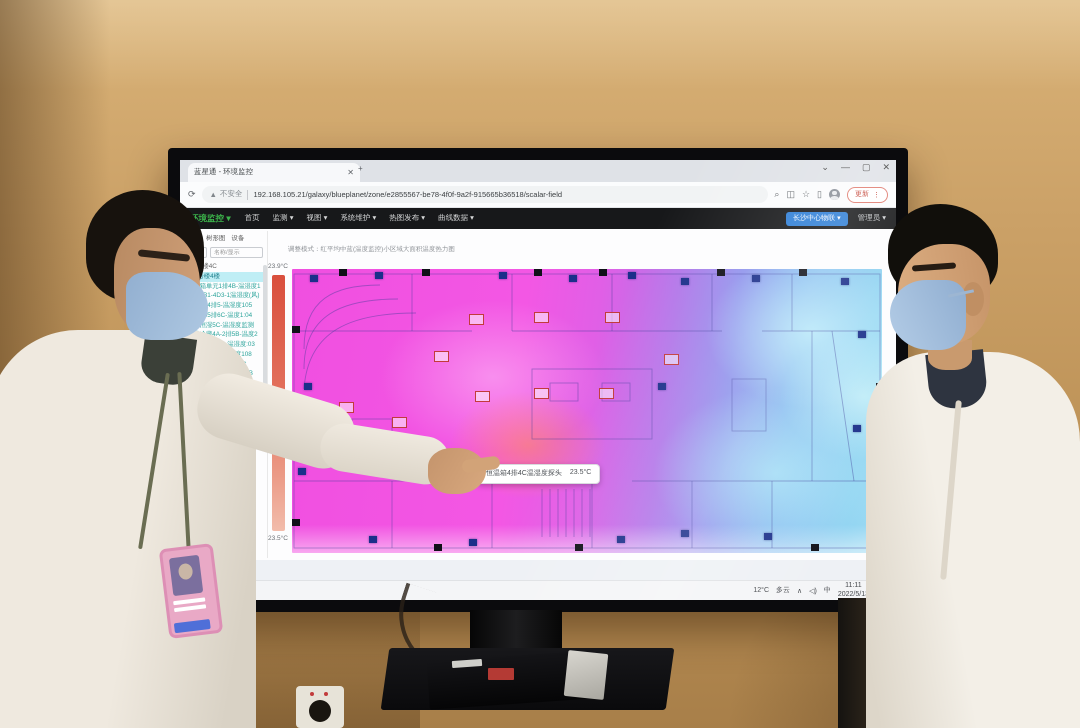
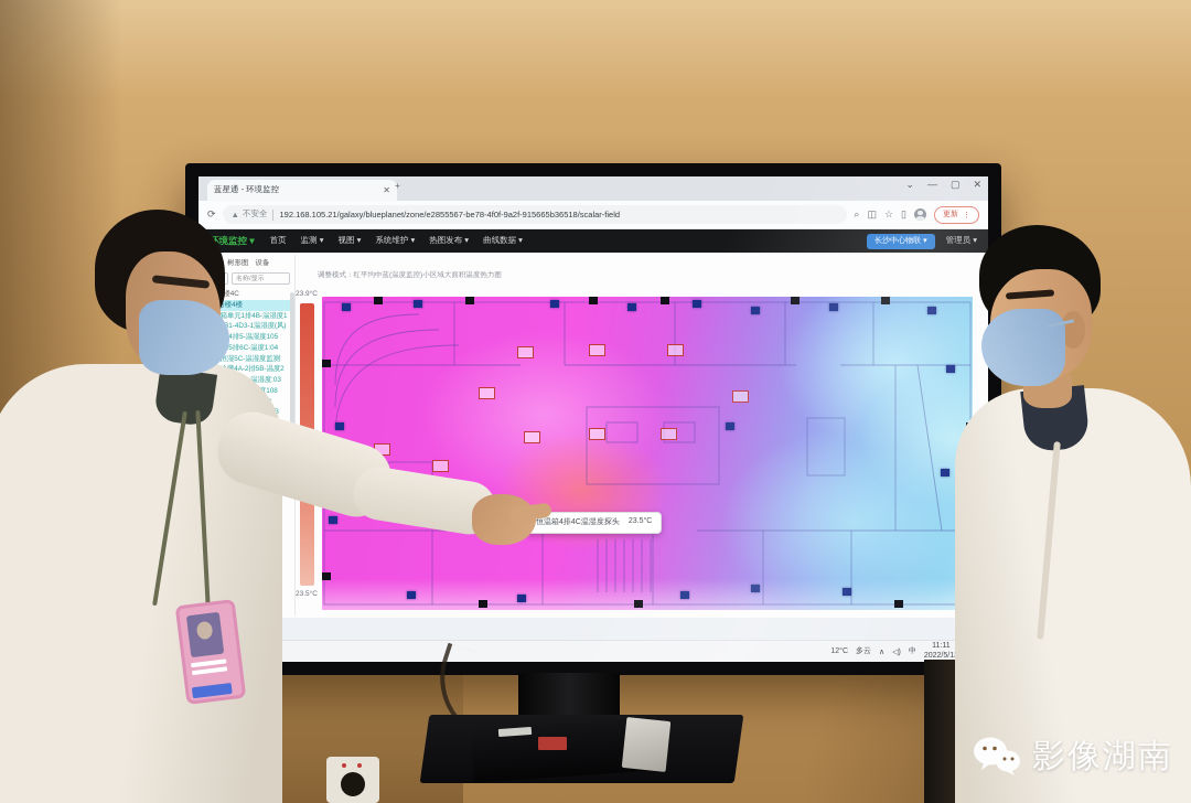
+ 影像湖南
